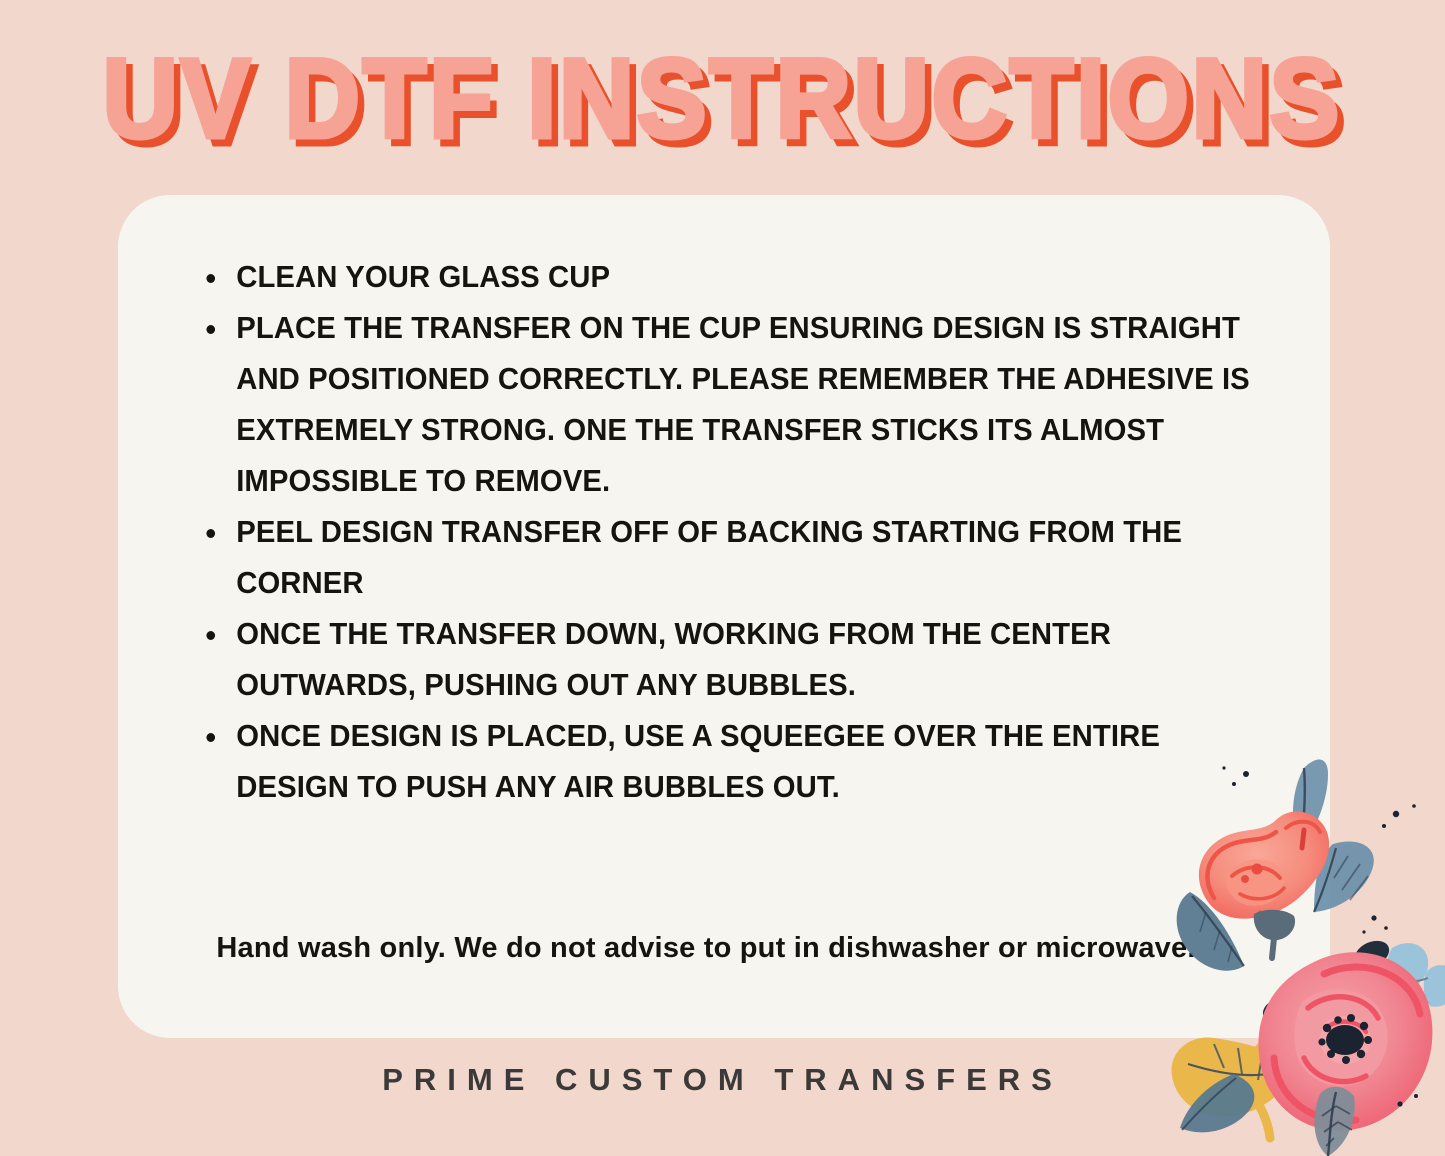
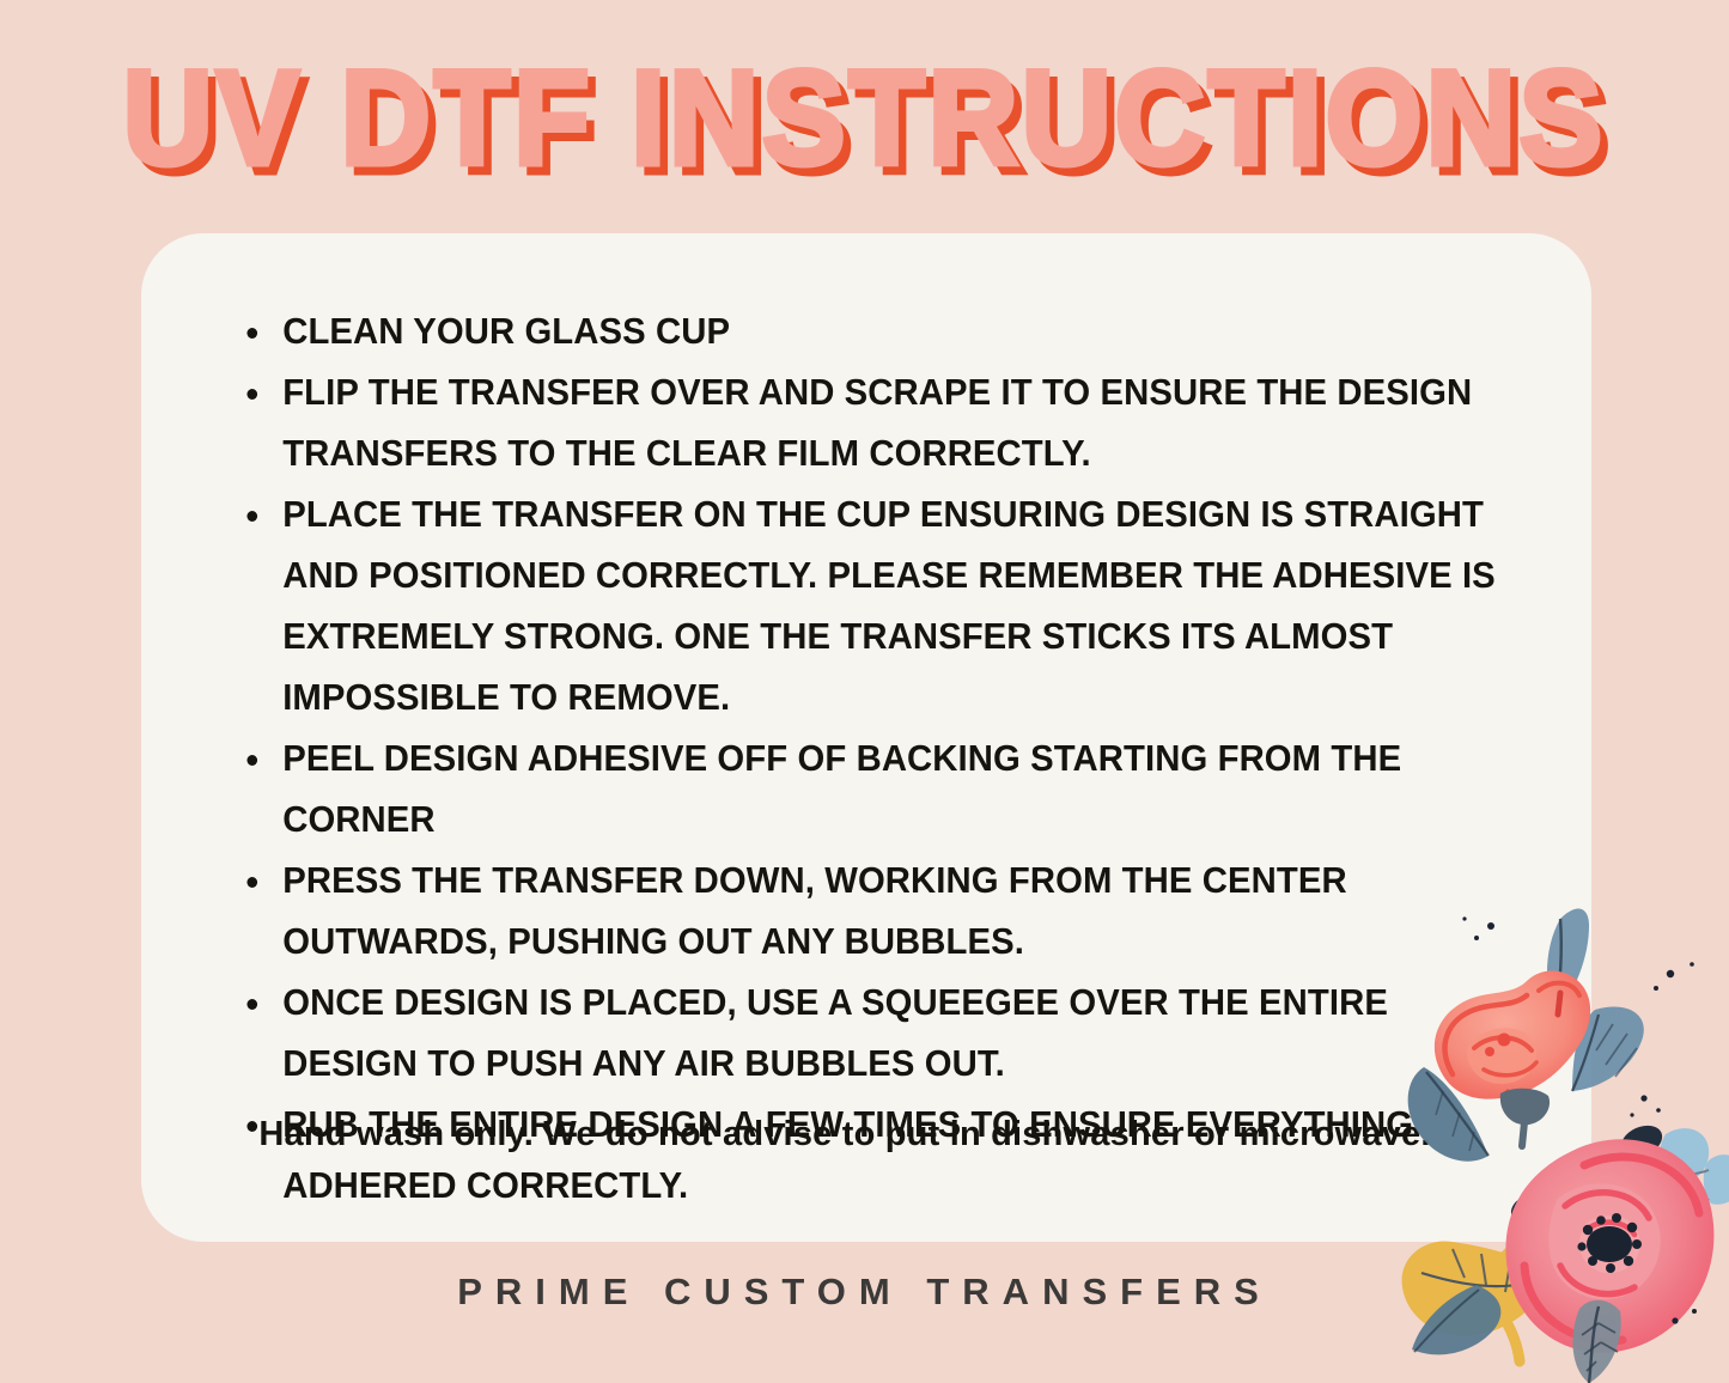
  UV DTF INSTRUCTIONS
  CLEAN YOUR GLASS CUP
+ FLIP THE TRANSFER OVER AND SCRAPE IT TO ENSURE THE DESIGN TRANSFERS TO THE CLEAR FILM CORRECTLY.
  PLACE THE TRANSFER ON THE CUP ENSURING DESIGN IS STRAIGHT AND POSITIONED CORRECTLY. PLEASE REMEMBER THE ADHESIVE IS EXTREMELY STRONG. ONE THE TRANSFER STICKS ITS ALMOST IMPOSSIBLE TO REMOVE.
- PEEL DESIGN TRANSFER OFF OF BACKING STARTING FROM THE CORNER
+ PEEL DESIGN ADHESIVE OFF OF BACKING STARTING FROM THE CORNER
- ONCE THE TRANSFER DOWN, WORKING FROM THE CENTER OUTWARDS, PUSHING OUT ANY BUBBLES.
+ PRESS THE TRANSFER DOWN, WORKING FROM THE CENTER OUTWARDS, PUSHING OUT ANY BUBBLES.
  ONCE DESIGN IS PLACED, USE A SQUEEGEE OVER THE ENTIRE DESIGN TO PUSH ANY AIR BUBBLES OUT.
+ RUB THE ENTIRE DESIGN A FEW TIMES TO ENSURE EVERYTHING ADHERED CORRECTLY.
  Hand wash only. We do not advise to put in dishwasher or microwave
  PRIME CUSTOM TRANSFERS
